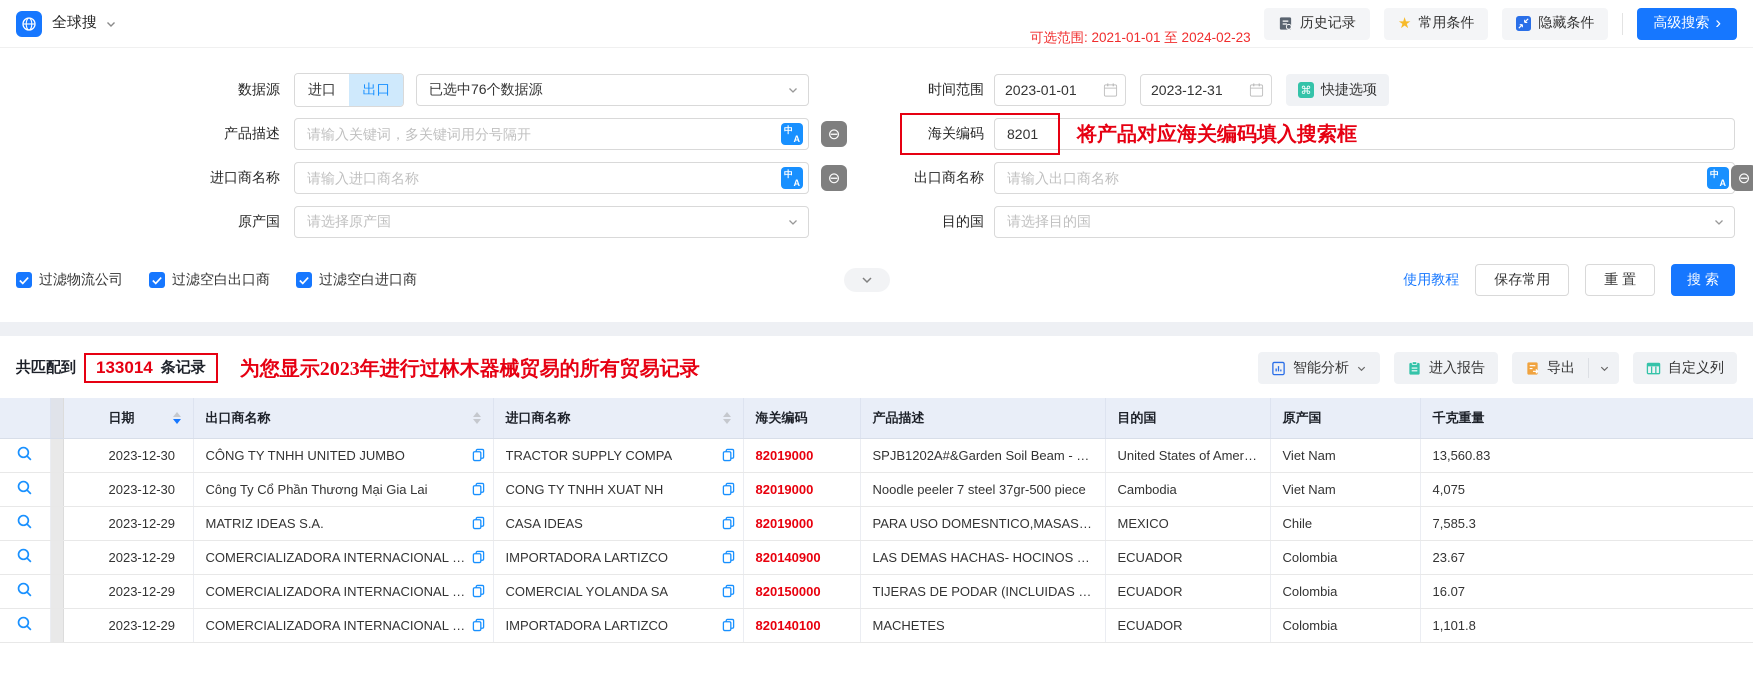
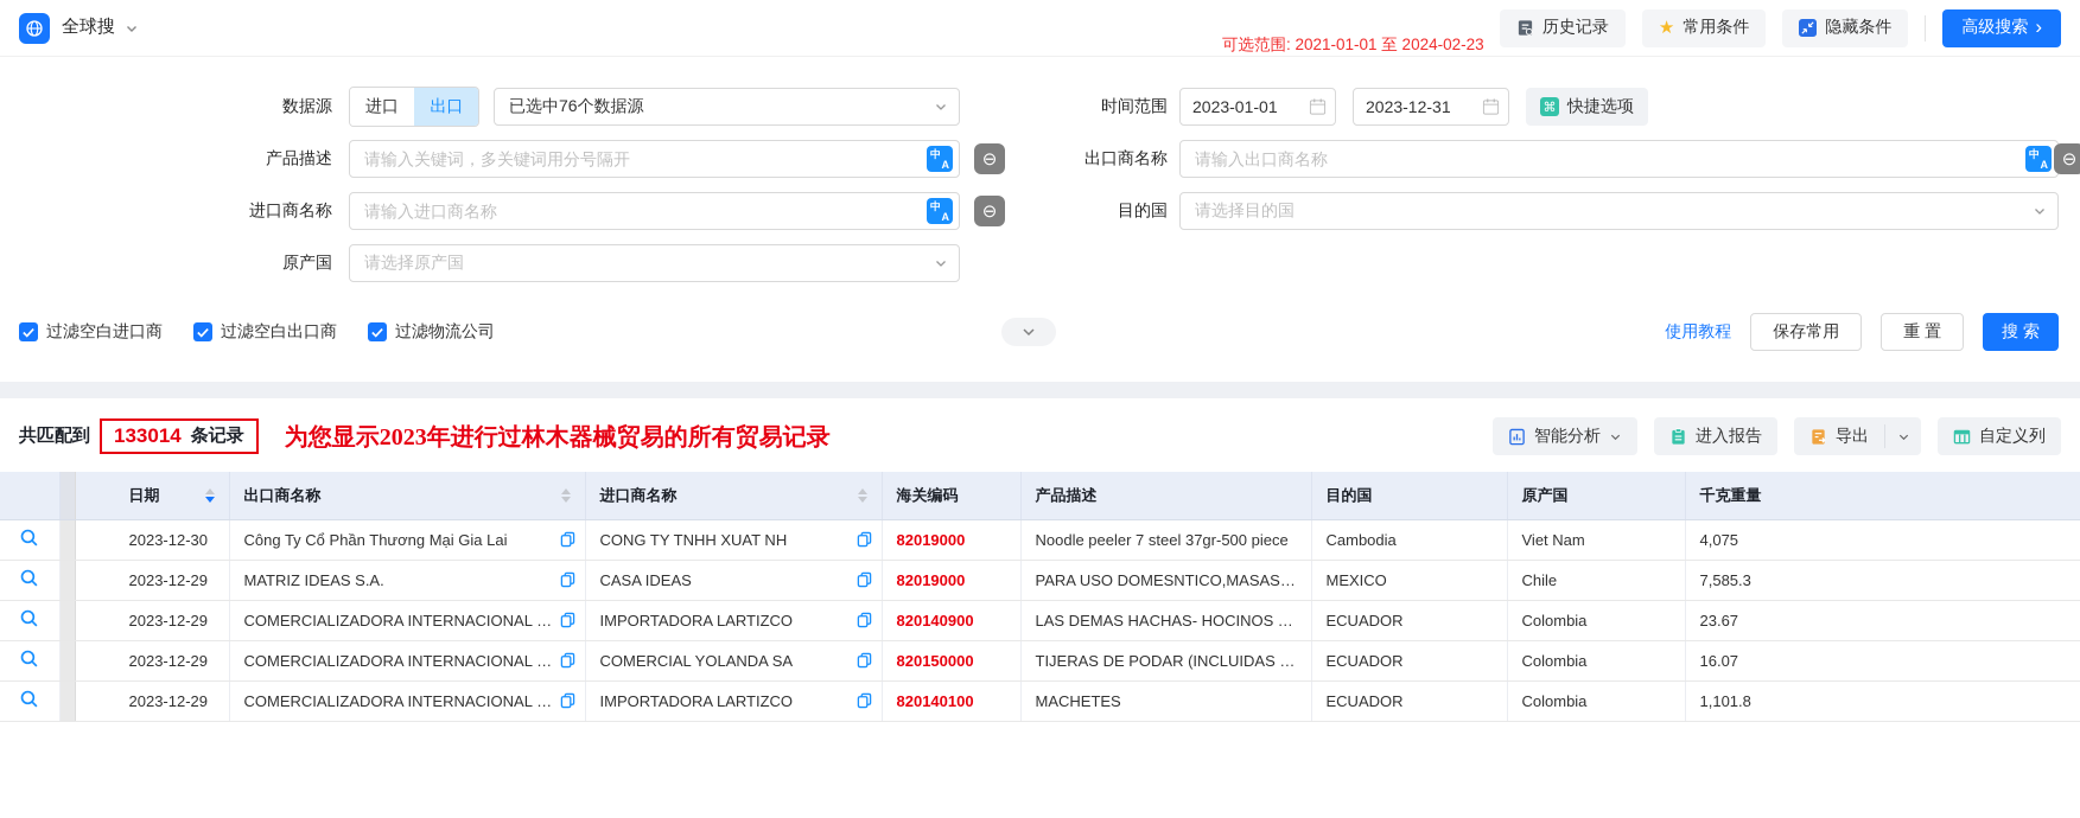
  全球搜
  历史记录
  ★
  常用条件
  隐藏条件
  高级搜索
  ›
  可选范围: 2021-01-01 至 2024-02-23
  数据源
  进口
  出口
  已选中76个数据源
  产品描述
  请输入关键词，多关键词用分号隔开
  中
  A
  ⊖
  进口商名称
  请输入进口商名称
  中
  A
  ⊖
  原产国
  请选择原产国
  时间范围
  2023-01-01
  2023-12-31
  ⌘
  快捷选项
- 海关编码
- 8201
- 将产品对应海关编码填入搜索框
  出口商名称
  请输入出口商名称
  中
  A
  ⊖
  目的国
  请选择目的国
- 过滤物流公司
+ 过滤空白进口商
  过滤空白出口商
- 过滤空白进口商
+ 过滤物流公司
  使用教程
  保存常用
  重 置
  搜 索
  共匹配到
  133014
  条记录
  为您显示2023年进行过林木器械贸易的所有贸易记录
  智能分析
  进入报告
  导出
  自定义列
  		日期	出口商名称	进口商名称	海关编码	产品描述	目的国	原产国	千克重量
- 		2023-12-30	CÔNG TY TNHH UNITED JUMBO	TRACTOR SUPPLY COMPA	82019000	SPJB1202A#&Garden Soil Beam - 440	United States of America	Viet Nam	13,560.83
  		2023-12-30	Công Ty Cổ Phần Thương Mại Gia Lai	CONG TY TNHH XUAT NH	82019000	Noodle peeler 7 steel 37gr-500 piece	Cambodia	Viet Nam	4,075
  		2023-12-29	MATRIZ IDEAS S.A.	CASA IDEAS	82019000	PARA USO DOMESNTICO,MASAS,HE	MEXICO	Chile	7,585.3
  		2023-12-29	COMERCIALIZADORA INTERNACIONAL IN	IMPORTADORA LARTIZCO	820140900	LAS DEMAS HACHAS- HOCINOS Y HE	ECUADOR	Colombia	23.67
  		2023-12-29	COMERCIALIZADORA INTERNACIONAL IN	COMERCIAL YOLANDA SA	820150000	TIJERAS DE PODAR (INCLUIDAS LAS	ECUADOR	Colombia	16.07
  		2023-12-29	COMERCIALIZADORA INTERNACIONAL IN	IMPORTADORA LARTIZCO	820140100	MACHETES	ECUADOR	Colombia	1,101.8
